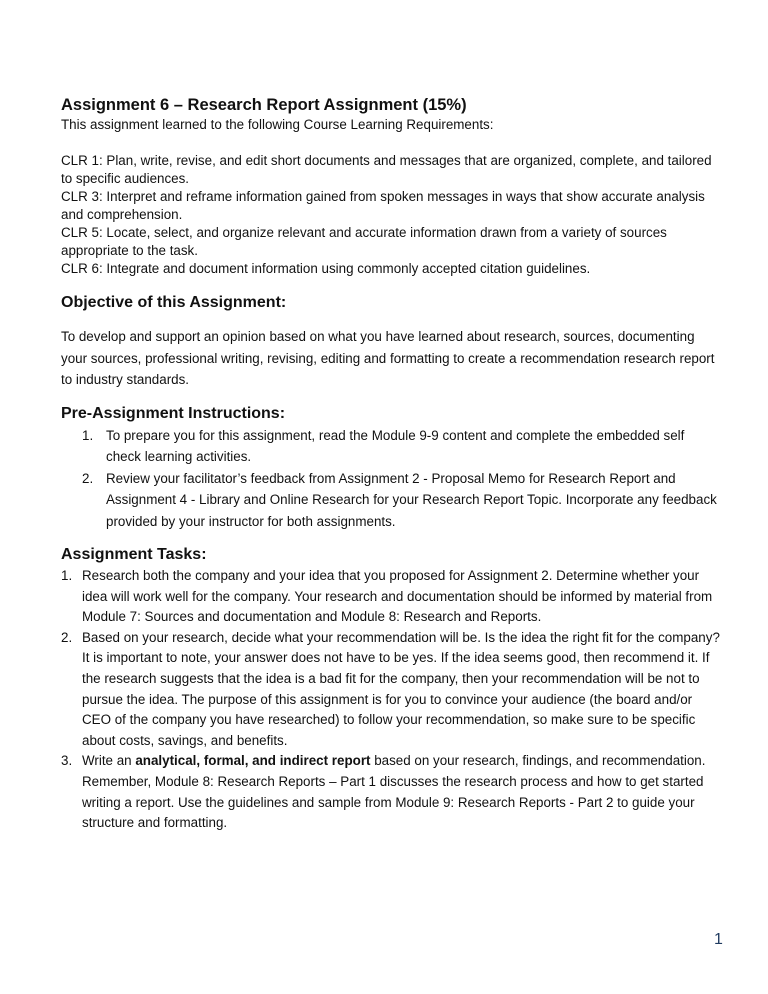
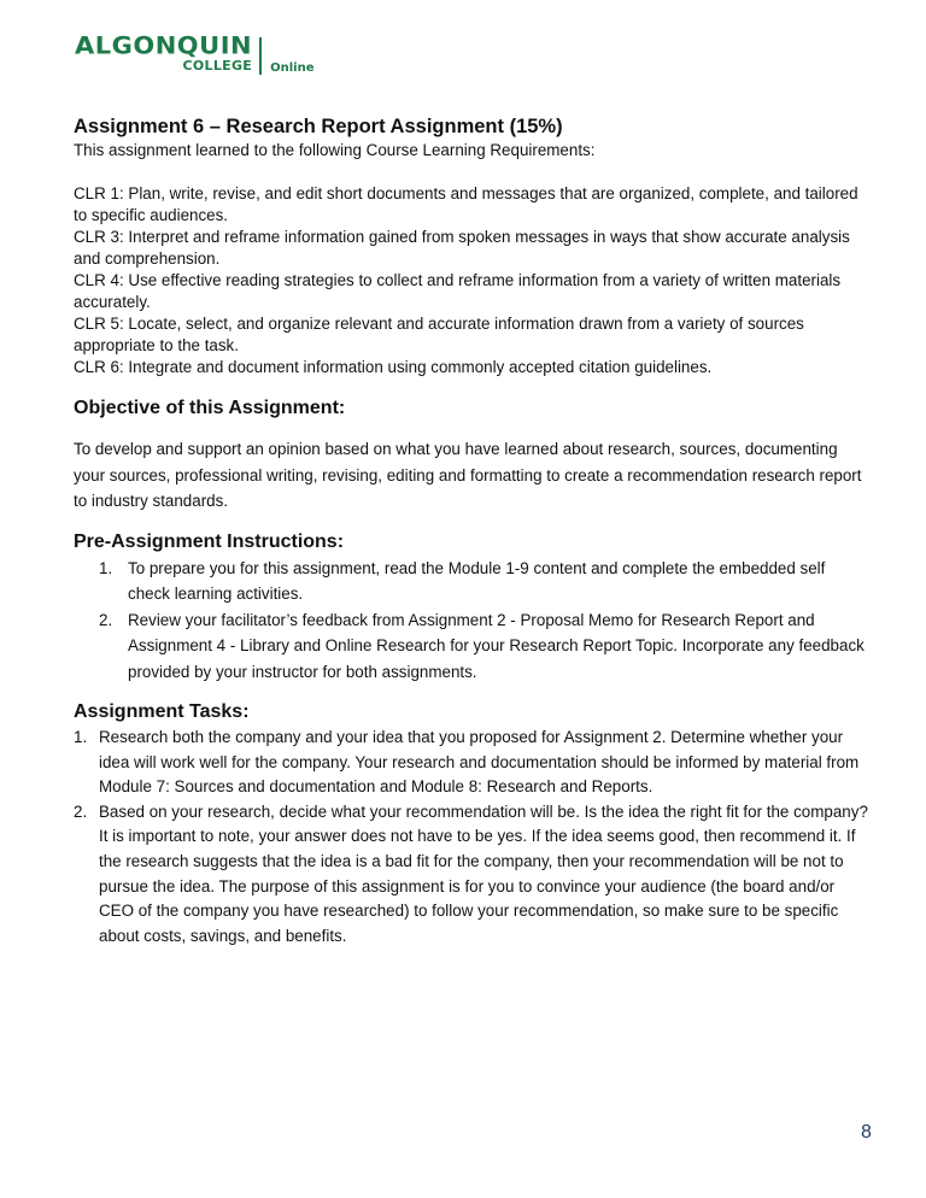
+ ALGONQUIN
+ COLLEGE
+ Online
  Assignment 6 – Research Report Assignment (15%)
  This assignment learned to the following Course Learning Requirements:
  CLR 1: Plan, write, revise, and edit short documents and messages that are organized, complete, and tailored to specific audiences.
  CLR 3: Interpret and reframe information gained from spoken messages in ways that show accurate analysis and comprehension.
+ CLR 4: Use effective reading strategies to collect and reframe information from a variety of written materials accurately.
  CLR 5: Locate, select, and organize relevant and accurate information drawn from a variety of sources appropriate to the task.
  CLR 6: Integrate and document information using commonly accepted citation guidelines.
  Objective of this Assignment:
  To develop and support an opinion based on what you have learned about research, sources, documenting your sources, professional writing, revising, editing and formatting to create a recommendation research report to industry standards.
  Pre-Assignment Instructions:
  1.
- To prepare you for this assignment, read the Module 9-9 content and complete the embedded self check learning activities.
+ To prepare you for this assignment, read the Module 1-9 content and complete the embedded self check learning activities.
  2.
  Review your facilitator’s feedback from Assignment 2 - Proposal Memo for Research Report and Assignment 4 - Library and Online Research for your Research Report Topic. Incorporate any feedback provided by your instructor for both assignments.
  Assignment Tasks:
  1.
  Research both the company and your idea that you proposed for Assignment 2. Determine whether your idea will work well for the company. Your research and documentation should be informed by material from Module 7: Sources and documentation and Module 8: Research and Reports.
  2.
  Based on your research, decide what your recommendation will be. Is the idea the right fit for the company? It is important to note, your answer does not have to be yes. If the idea seems good, then recommend it. If the research suggests that the idea is a bad fit for the company, then your recommendation will be not to pursue the idea. The purpose of this assignment is for you to convince your audience (the board and/or CEO of the company you have researched) to follow your recommendation, so make sure to be specific about costs, savings, and benefits.
- 3.
- Write an analytical, formal, and indirect report based on your research, findings, and recommendation. Remember, Module 8: Research Reports – Part 1 discusses the research process and how to get started writing a report. Use the guidelines and sample from Module 9: Research Reports - Part 2 to guide your structure and formatting.
- 1
+ 8
